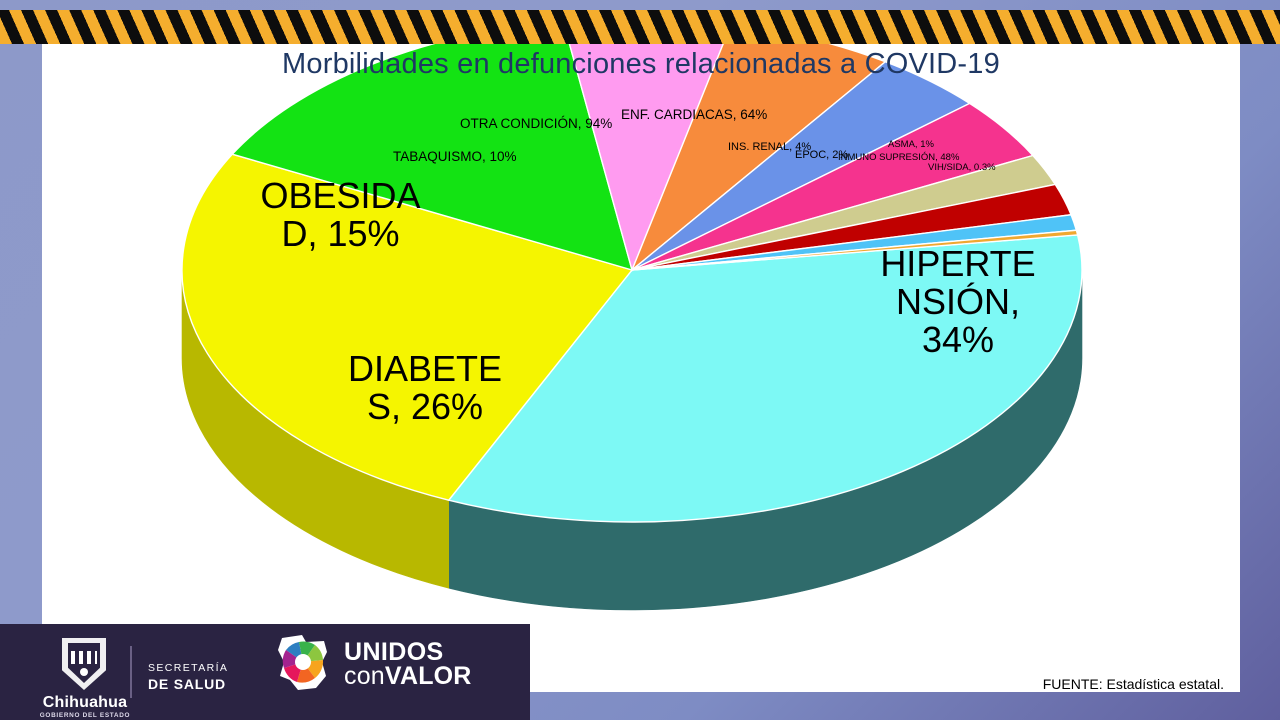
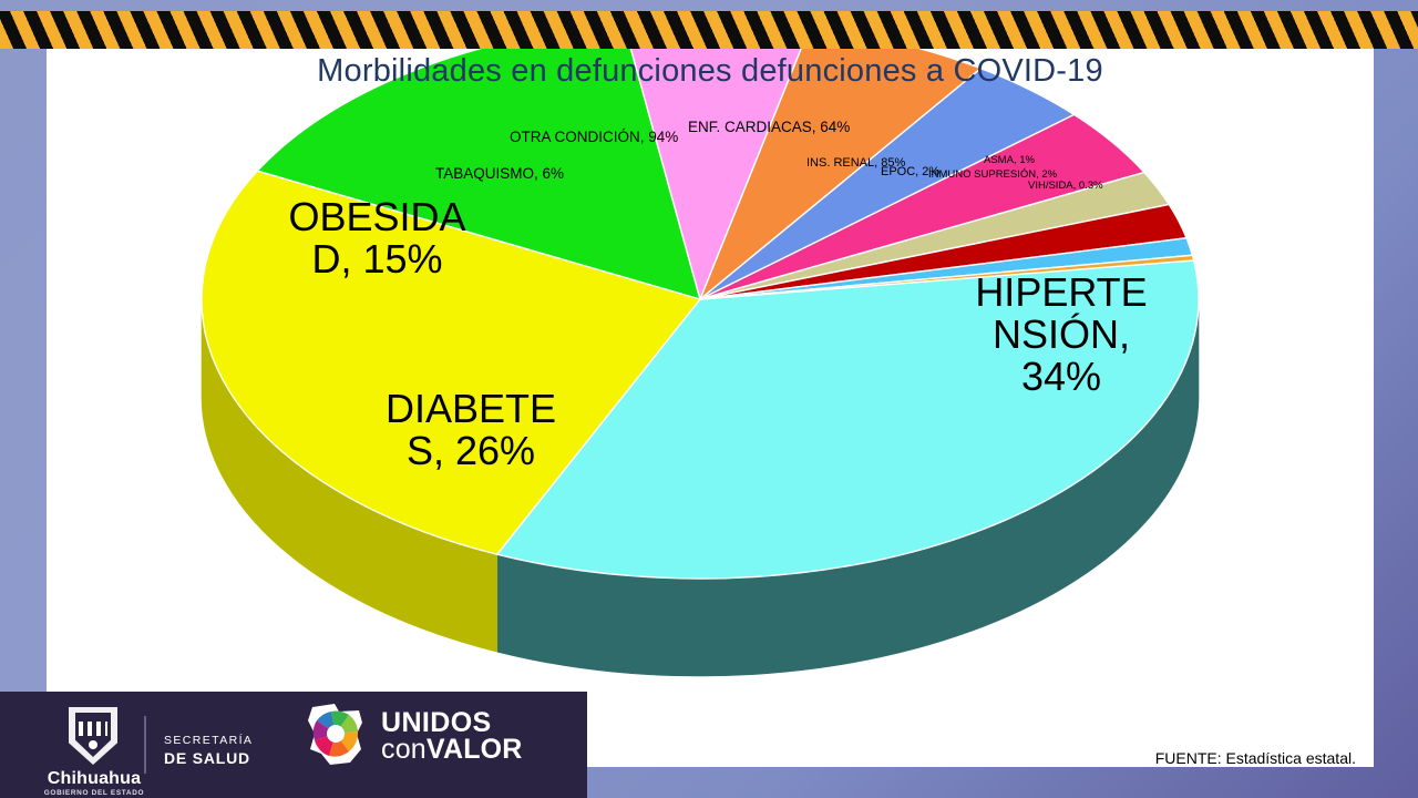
- Morbilidades en defunciones relacionadas a COVID-19
+ Morbilidades en defunciones defunciones a COVID-19
  HIPERTE
  NSIÓN,
  34%
  DIABETE
  S, 26%
  OBESIDA
  D, 15%
- TABAQUISMO, 10%
+ TABAQUISMO, 6%
  OTRA CONDICIÓN, 94%
  ENF. CARDIACAS, 64%
- INS. RENAL, 4%
+ INS. RENAL, 85%
  EPOC, 2%
- INMUNO SUPRESIÓN, 48%
+ INMUNO SUPRESIÓN, 2%
  ASMA, 1%
  VIH/SIDA, 0.3%
  FUENTE: Estadística estatal.
  Chihuahua
  SECRETARÍA
  DE SALUD
  UNIDOS
  conVALOR
